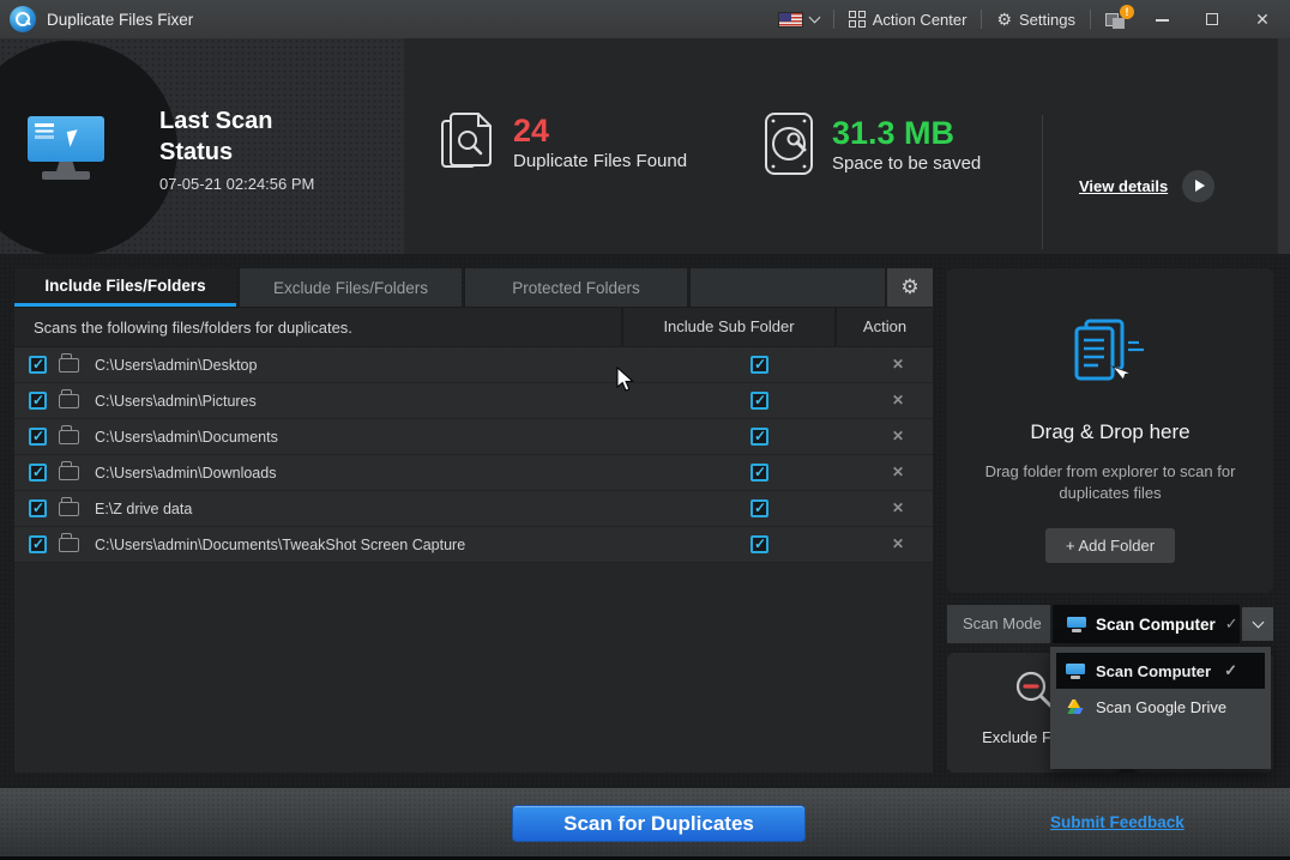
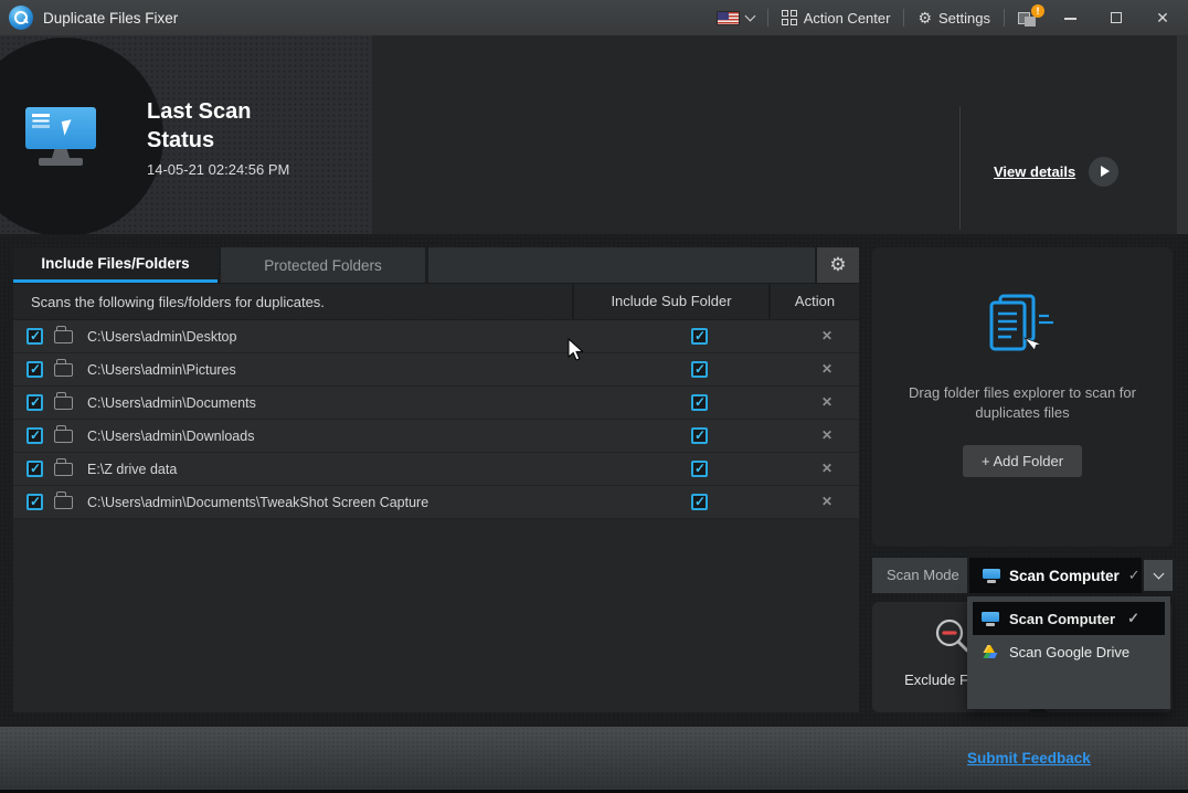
  Duplicate Files Fixer
  Action Center
  ⚙
  Settings
  !
  ✕
  Last Scan
  Status
- 07-05-21 02:24:56 PM
+ 14-05-21 02:24:56 PM
- 24
- Duplicate Files Found
- 31.3 MB
- Space to be saved
  View details
  Include Files/Folders
- Exclude Files/Folders
  Protected Folders
  ⚙
  Scans the following files/folders for duplicates.
  Include Sub Folder
  Action
  C:\Users\admin\Desktop
  ✕
  C:\Users\admin\Pictures
  ✕
  C:\Users\admin\Documents
  ✕
  C:\Users\admin\Downloads
  ✕
  E:\Z drive data
  ✕
  C:\Users\admin\Documents\TweakShot Screen Capture
  ✕
- Drag & Drop here
- Drag folder from explorer to scan for duplicates files
+ Drag folder files explorer to scan for duplicates files
  + Add Folder
  Scan Mode
  Scan Computer
  ✓
  Scan Computer
  ✓
  Scan Google Drive
- Scan for Duplicates
  Submit Feedback
